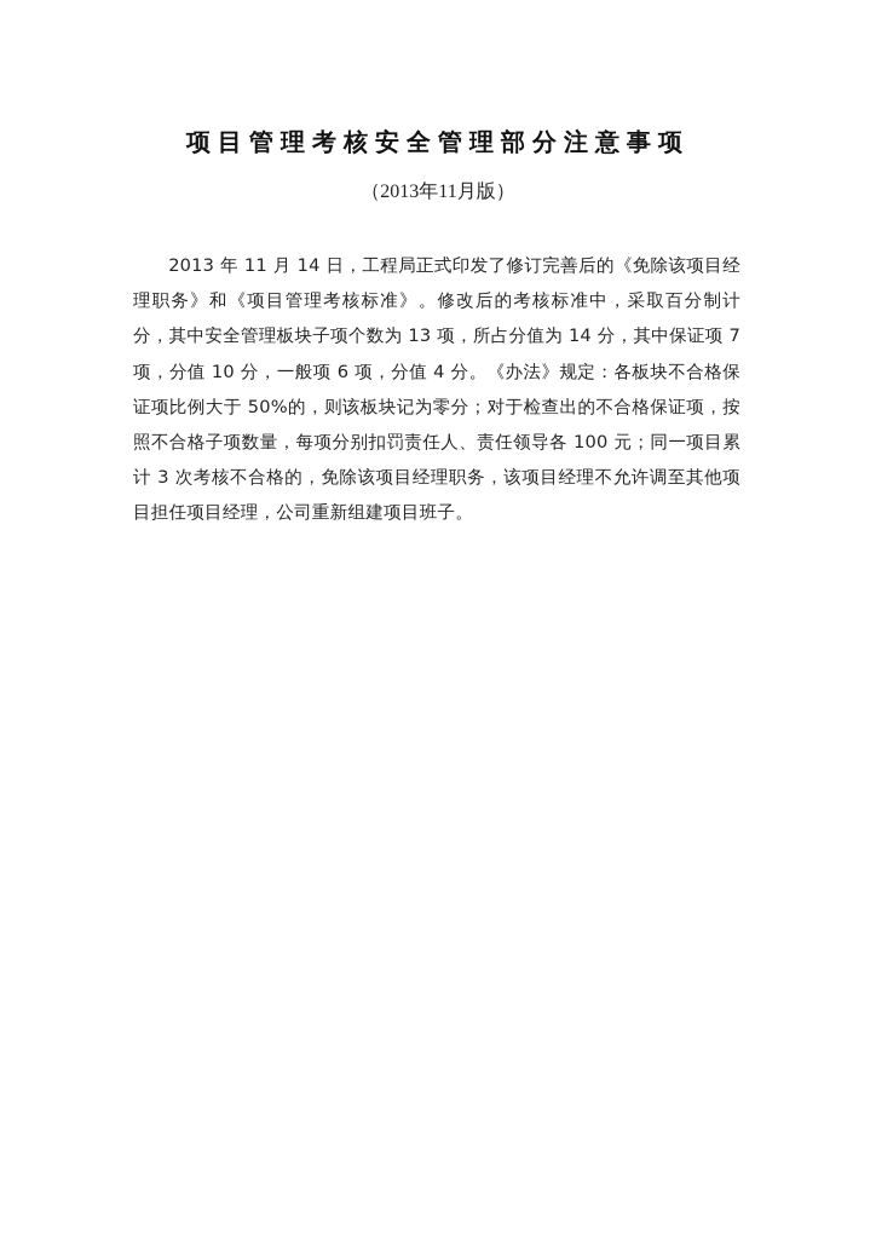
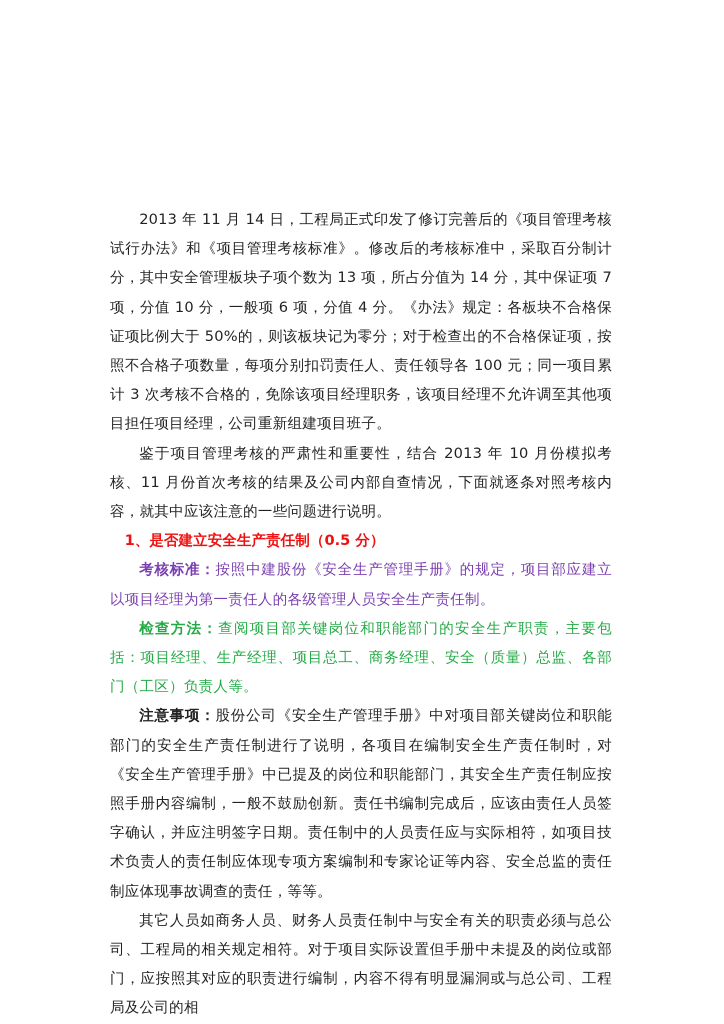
- 项目管理考核安全管理部分注意事项
- （2013年11月版）
- 2013 年 11 月 14 日，工程局正式印发了修订完善后的《免除该项目经理职务》和《项目管理考核标准》。修改后的考核标准中，采取百分制计分，其中安全管理板块子项个数为 13 项，所占分值为 14 分，其中保证项 7 项，分值 10 分，一般项 6 项，分值 4 分。《办法》规定：各板块不合格保证项比例大于 50%的，则该板块记为零分；对于检查出的不合格保证项，按照不合格子项数量，每项分别扣罚责任人、责任领导各 100 元；同一项目累计 3 次考核不合格的，免除该项目经理职务，该项目经理不允许调至其他项目担任项目经理，公司重新组建项目班子。
+ 2013 年 11 月 14 日，工程局正式印发了修订完善后的《项目管理考核试行办法》和《项目管理考核标准》。修改后的考核标准中，采取百分制计分，其中安全管理板块子项个数为 13 项，所占分值为 14 分，其中保证项 7 项，分值 10 分，一般项 6 项，分值 4 分。《办法》规定：各板块不合格保证项比例大于 50%的，则该板块记为零分；对于检查出的不合格保证项，按照不合格子项数量，每项分别扣罚责任人、责任领导各 100 元；同一项目累计 3 次考核不合格的，免除该项目经理职务，该项目经理不允许调至其他项目担任项目经理，公司重新组建项目班子。
+ 鉴于项目管理考核的严肃性和重要性，结合 2013 年 10 月份模拟考核、11 月份首次考核的结果及公司内部自查情况，下面就逐条对照考核内容，就其中应该注意的一些问题进行说明。
+ 1、是否建立安全生产责任制（0.5 分）
+ 考核标准：按照中建股份《安全生产管理手册》的规定，项目部应建立以项目经理为第一责任人的各级管理人员安全生产责任制。
+ 检查方法：查阅项目部关键岗位和职能部门的安全生产职责，主要包括：项目经理、生产经理、项目总工、商务经理、安全（质量）总监、各部门（工区）负责人等。
+ 注意事项：股份公司《安全生产管理手册》中对项目部关键岗位和职能部门的安全生产责任制进行了说明，各项目在编制安全生产责任制时，对《安全生产管理手册》中已提及的岗位和职能部门，其安全生产责任制应按照手册内容编制，一般不鼓励创新。责任书编制完成后，应该由责任人员签字确认，并应注明签字日期。责任制中的人员责任应与实际相符，如项目技术负责人的责任制应体现专项方案编制和专家论证等内容、安全总监的责任制应体现事故调查的责任，等等。
+ 其它人员如商务人员、财务人员责任制中与安全有关的职责必须与总公司、工程局的相关规定相符。对于项目实际设置但手册中未提及的岗位或部门，应按照其对应的职责进行编制，内容不得有明显漏洞或与总公司、工程局及公司的相
